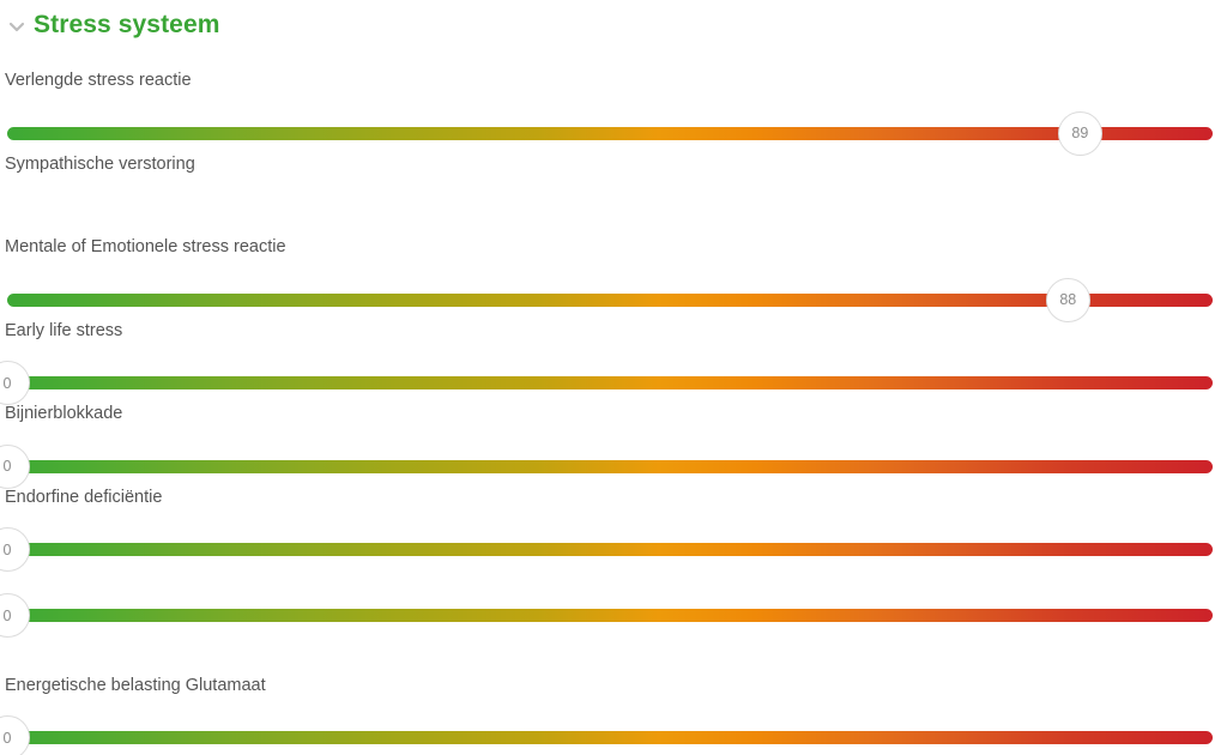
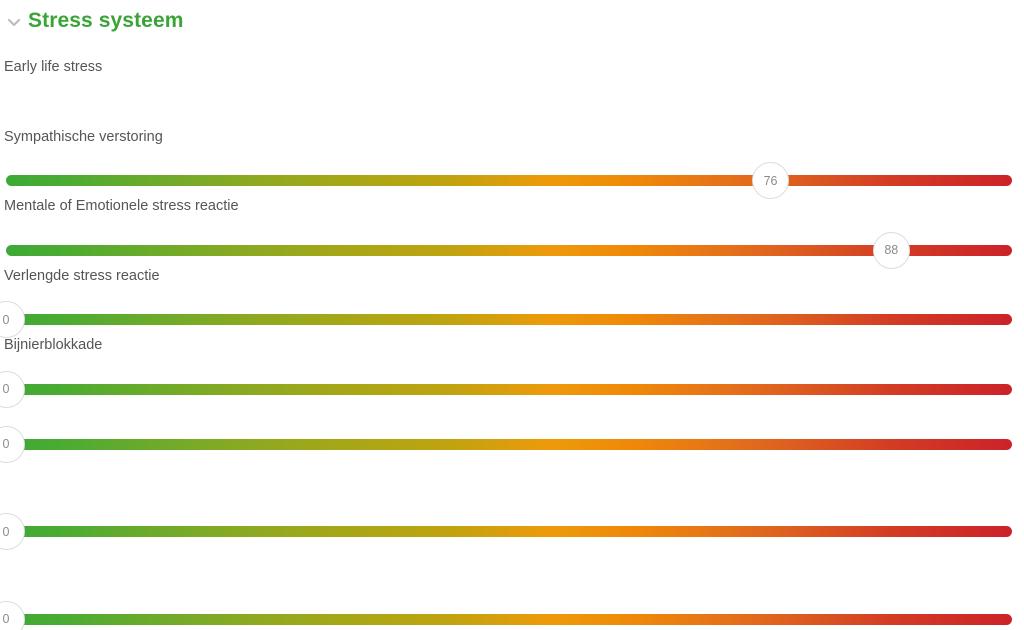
  Stress systeem
- Verlengde stress reactie
+ Early life stress
- 89
  Sympathische verstoring
+ 76
  Mentale of Emotionele stress reactie
  88
- Early life stress
+ Verlengde stress reactie
  0
  Bijnierblokkade
  0
- Endorfine deficiëntie
  0
  0
- Energetische belasting Glutamaat
  0
